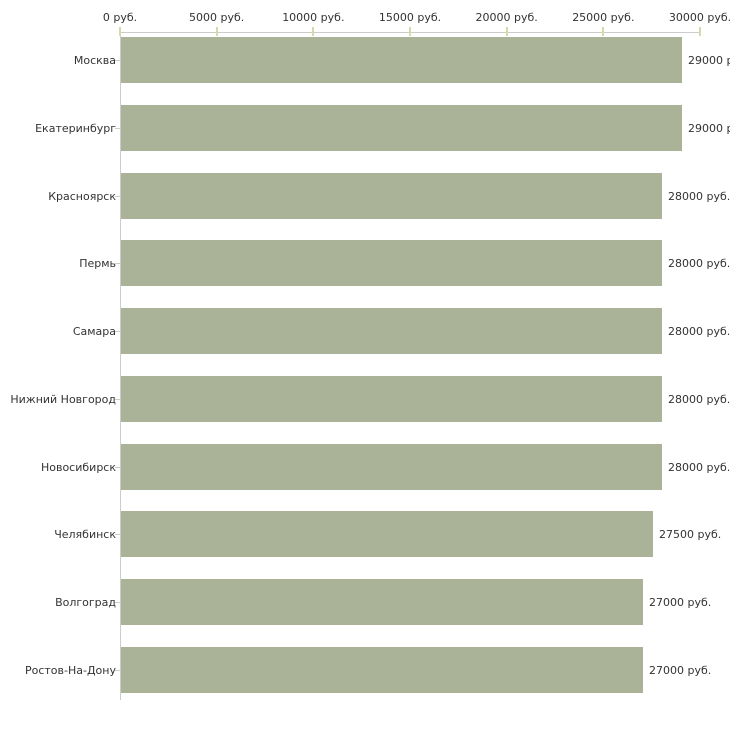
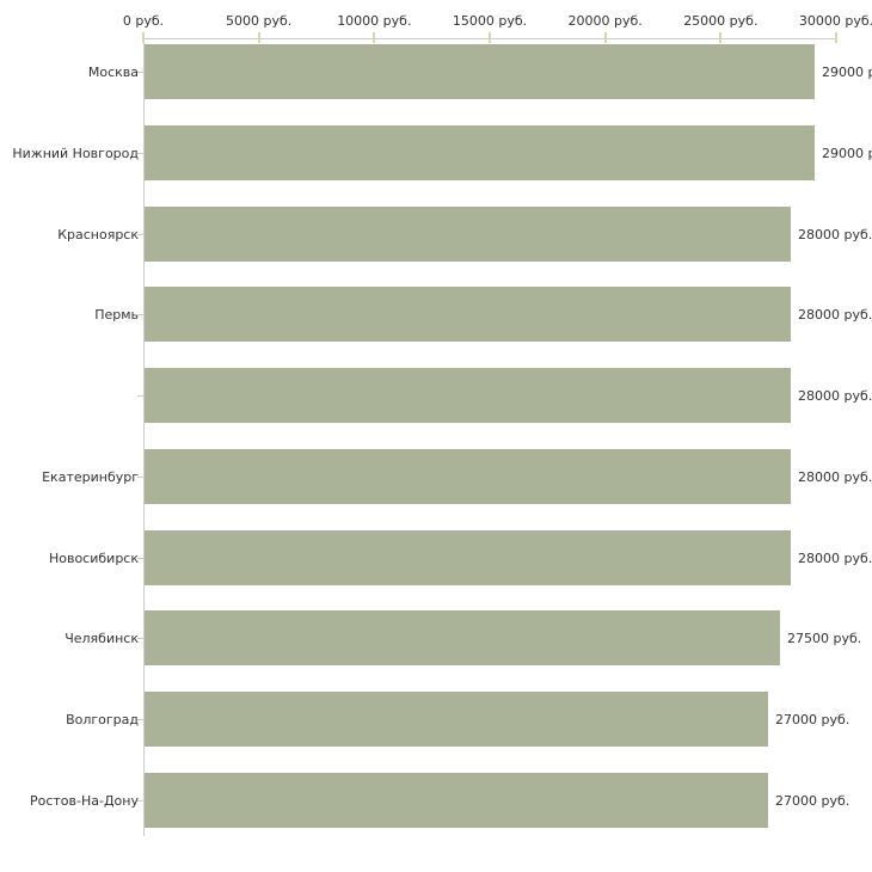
  0 руб.
  5000 руб.
  10000 руб.
  15000 руб.
  20000 руб.
  25000 руб.
  30000 руб.
  Москва
- Екатеринбург
+ Нижний Новгород
  Красноярск
  28000 руб.
  Пермь
  28000 руб.
- Самара
  28000 руб.
- Нижний Новгород
+ Екатеринбург
  28000 руб.
  Новосибирск
  28000 руб.
  Челябинск
  27500 руб.
  Волгоград
  27000 руб.
  Ростов-На-Дону
  27000 руб.
